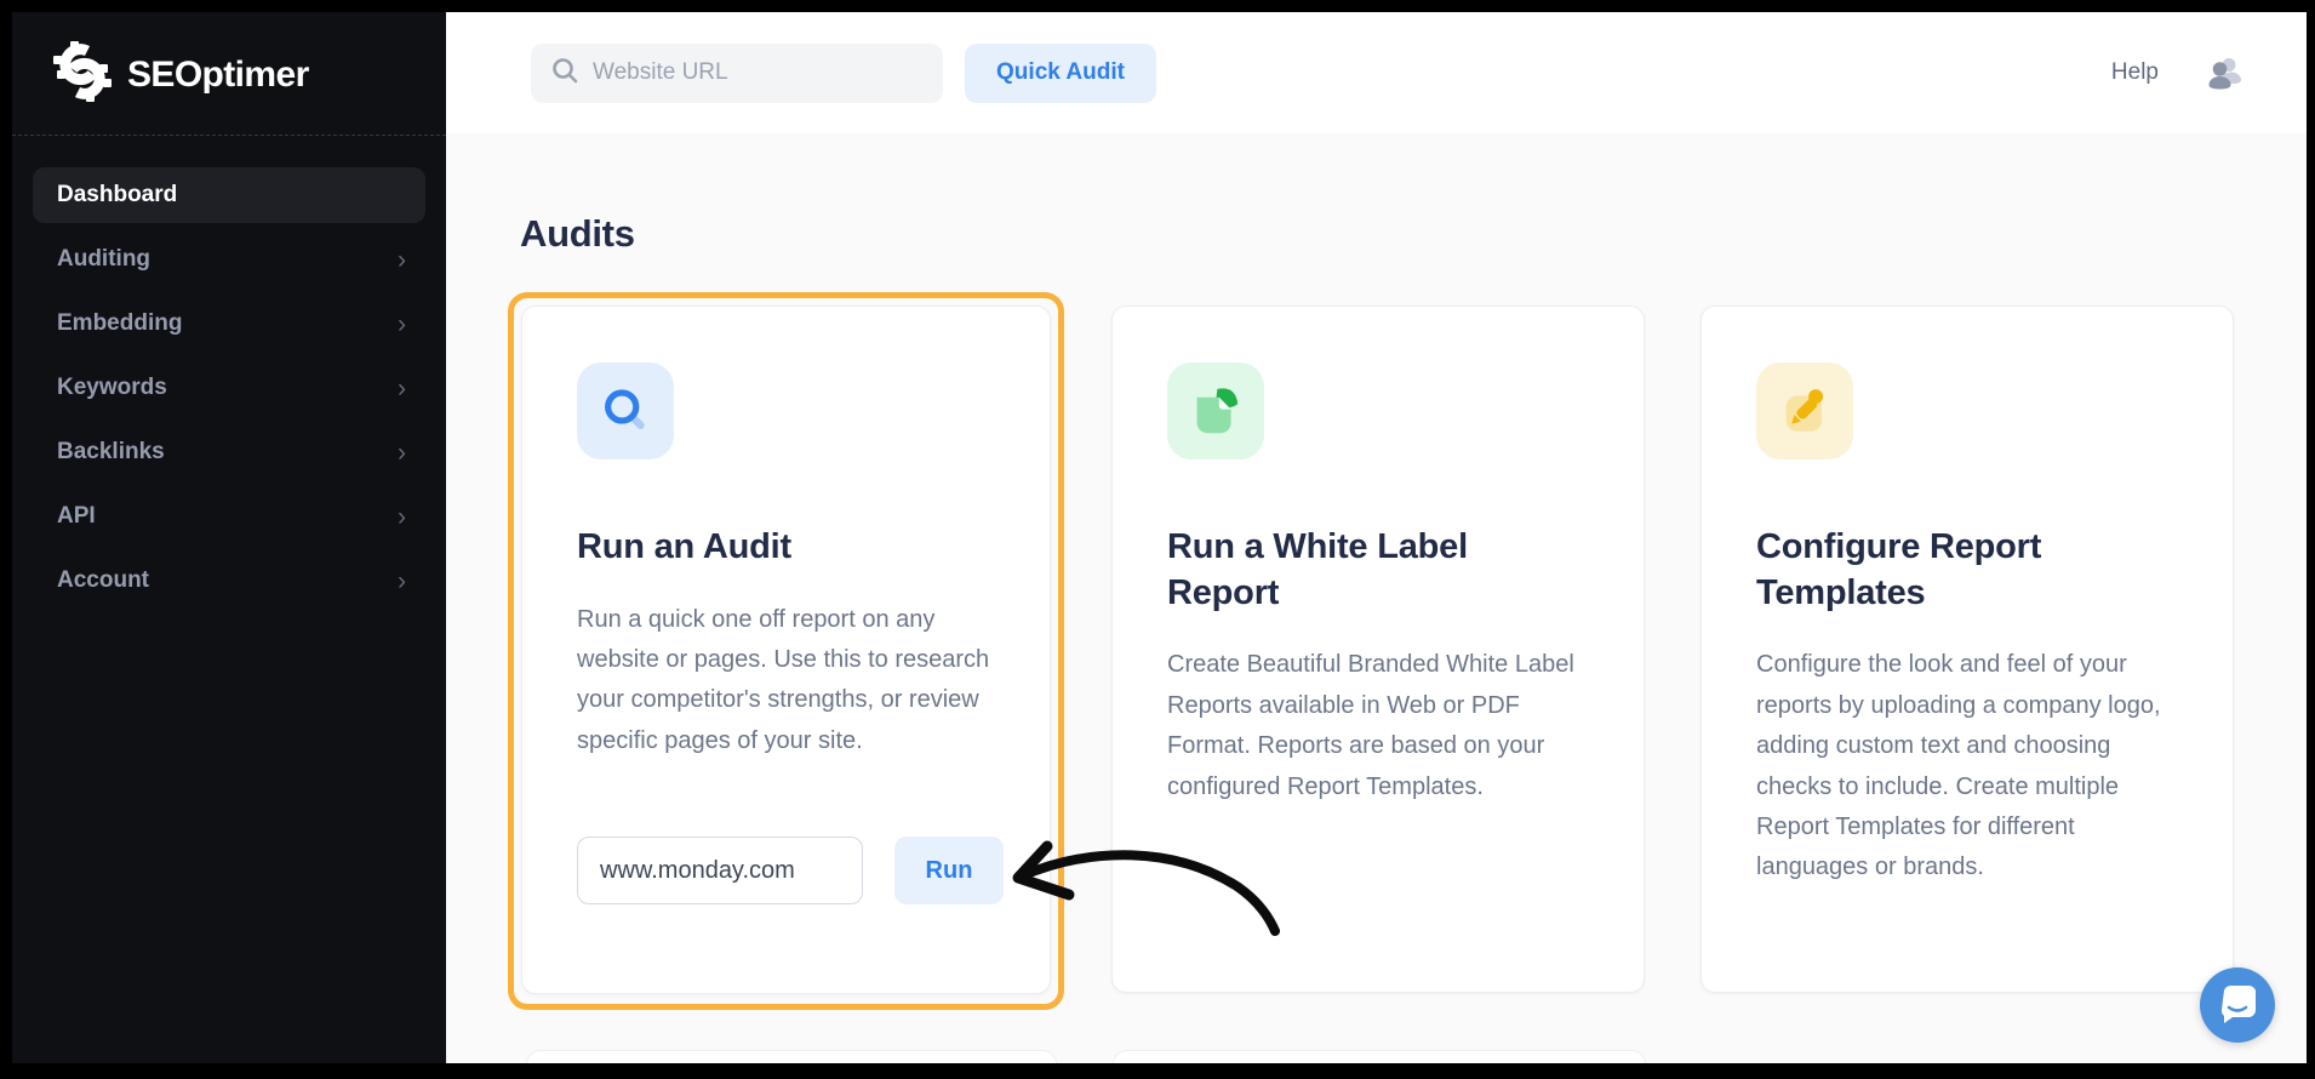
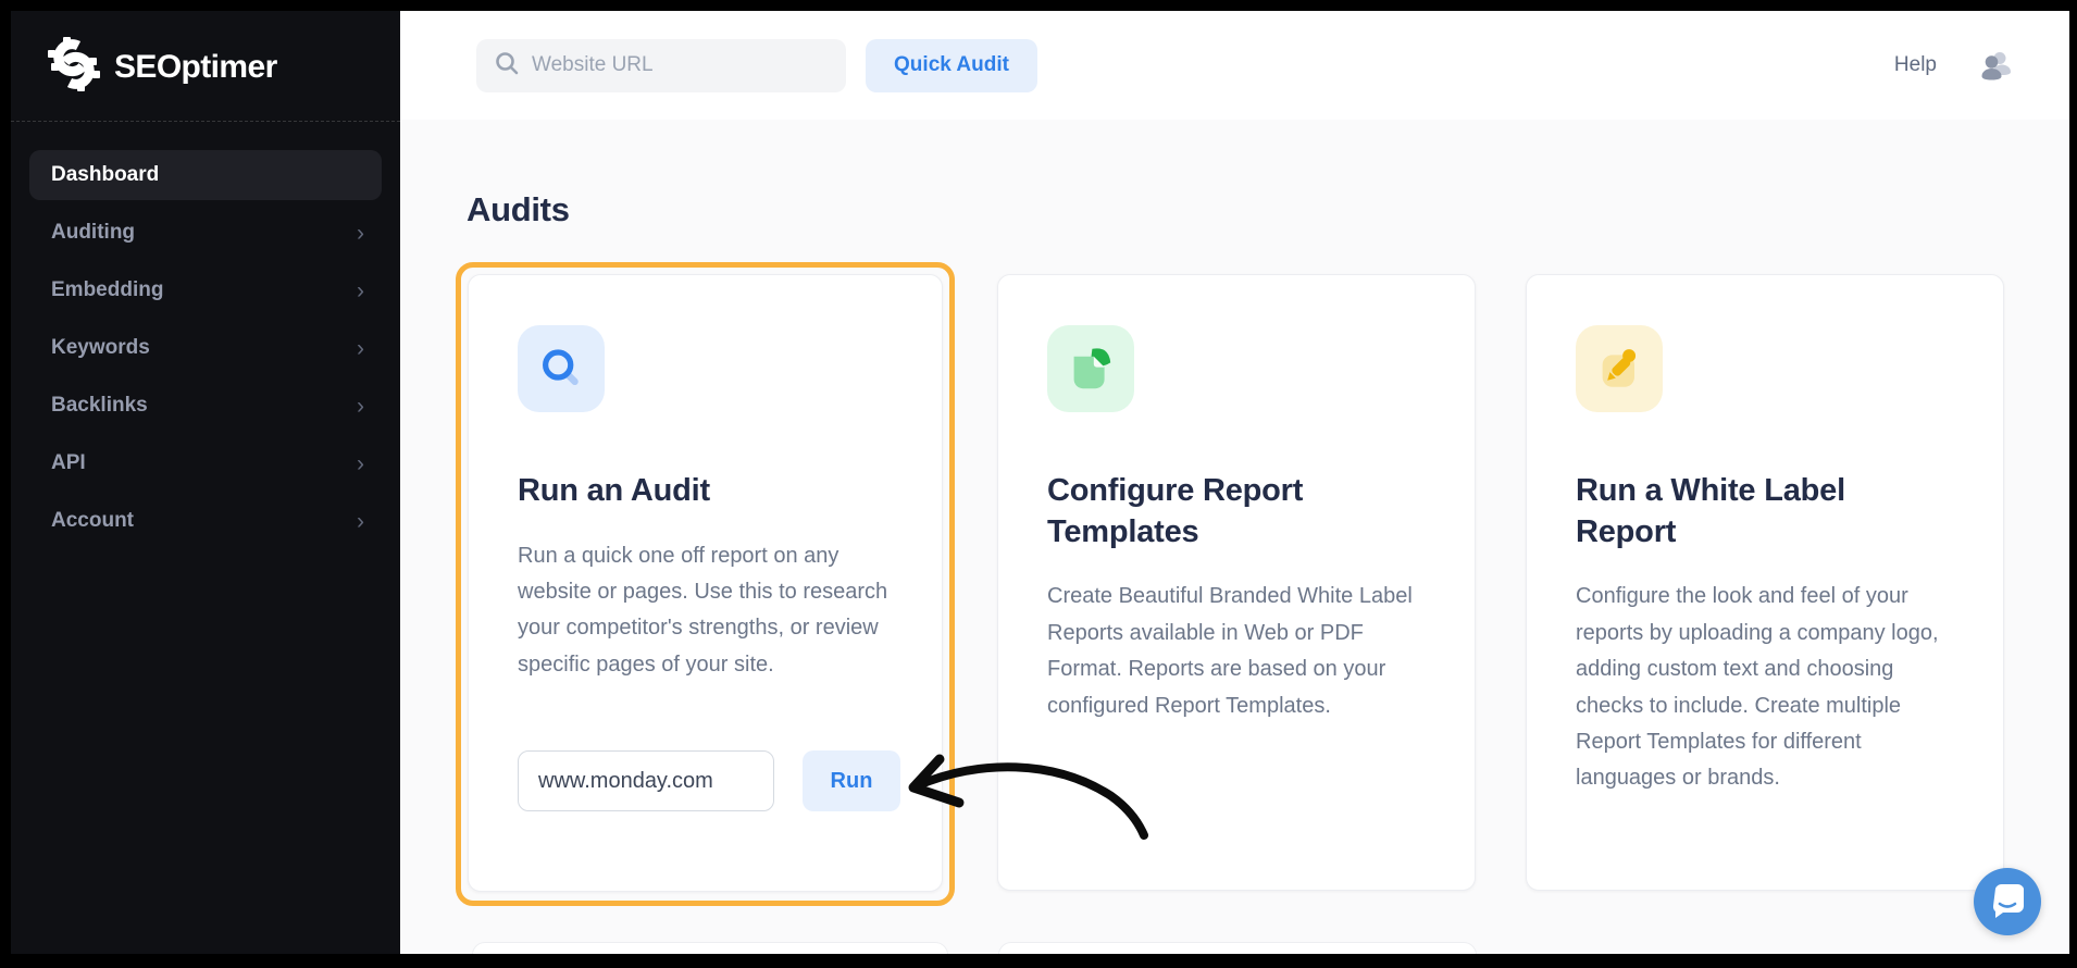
  SEOptimer
  Dashboard
  Auditing
  ›
  Embedding
  ›
  Keywords
  ›
  Backlinks
  ›
  API
  ›
  Account
  ›
  Website URL
  Quick Audit
  Help
  Audits
  Run an Audit
  Run a quick one off report on any website or pages. Use this to research your competitor's strengths, or review specific pages of your site.
  www.monday.com
  Run
- Run a White Label Report
+ Configure Report Templates
  Create Beautiful Branded White Label Reports available in Web or PDF Format. Reports are based on your configured Report Templates.
- Configure Report Templates
+ Run a White Label Report
  Configure the look and feel of your reports by uploading a company logo, adding custom text and choosing checks to include. Create multiple Report Templates for different languages or brands.
